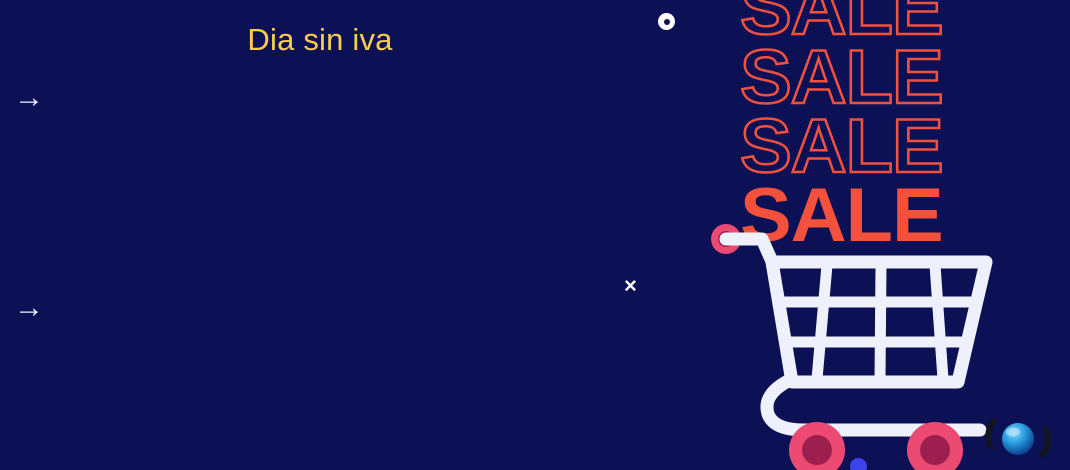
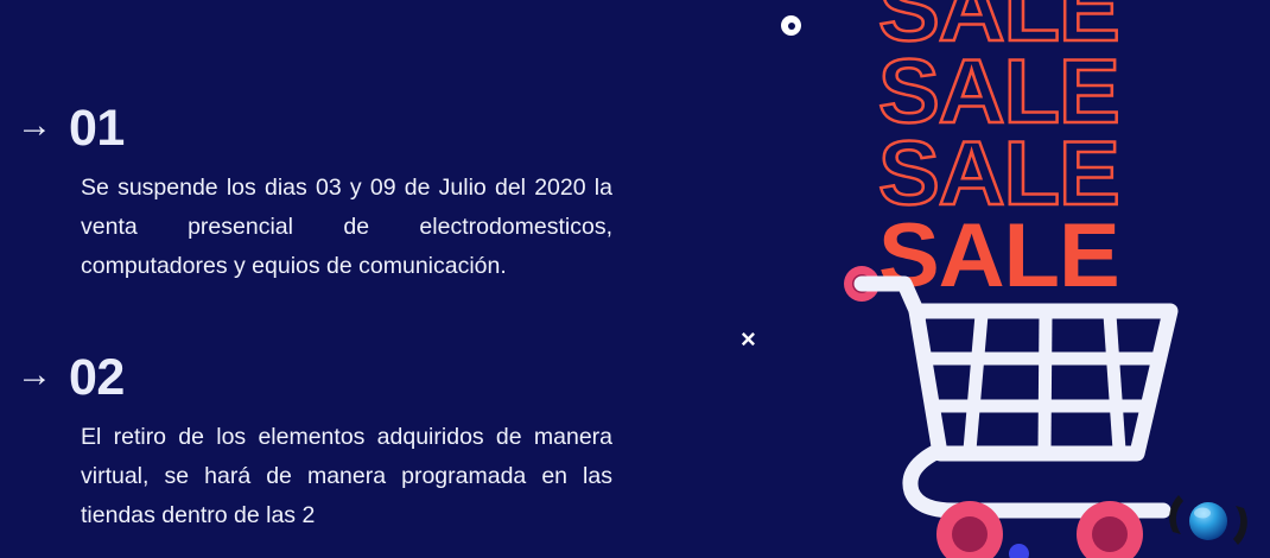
- Dia sin iva
  →
+ 01
+ Se suspende los dias 03 y 09 de Julio del 2020 la venta presencial de electrodomesticos, computadores y equios de comunicación.
  →
+ 02
+ El retiro de los elementos adquiridos de manera virtual, se hará de manera programada en las tiendas dentro de las 2
  ×
  SALE
  SALE
  SALE
  SALE
